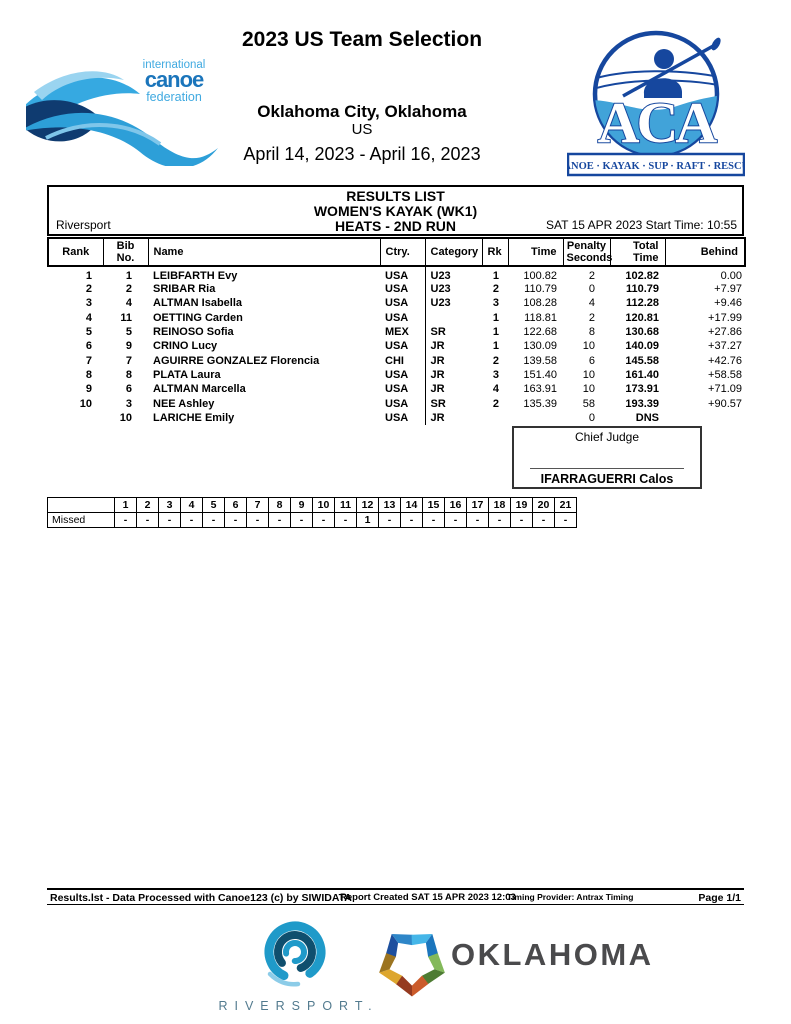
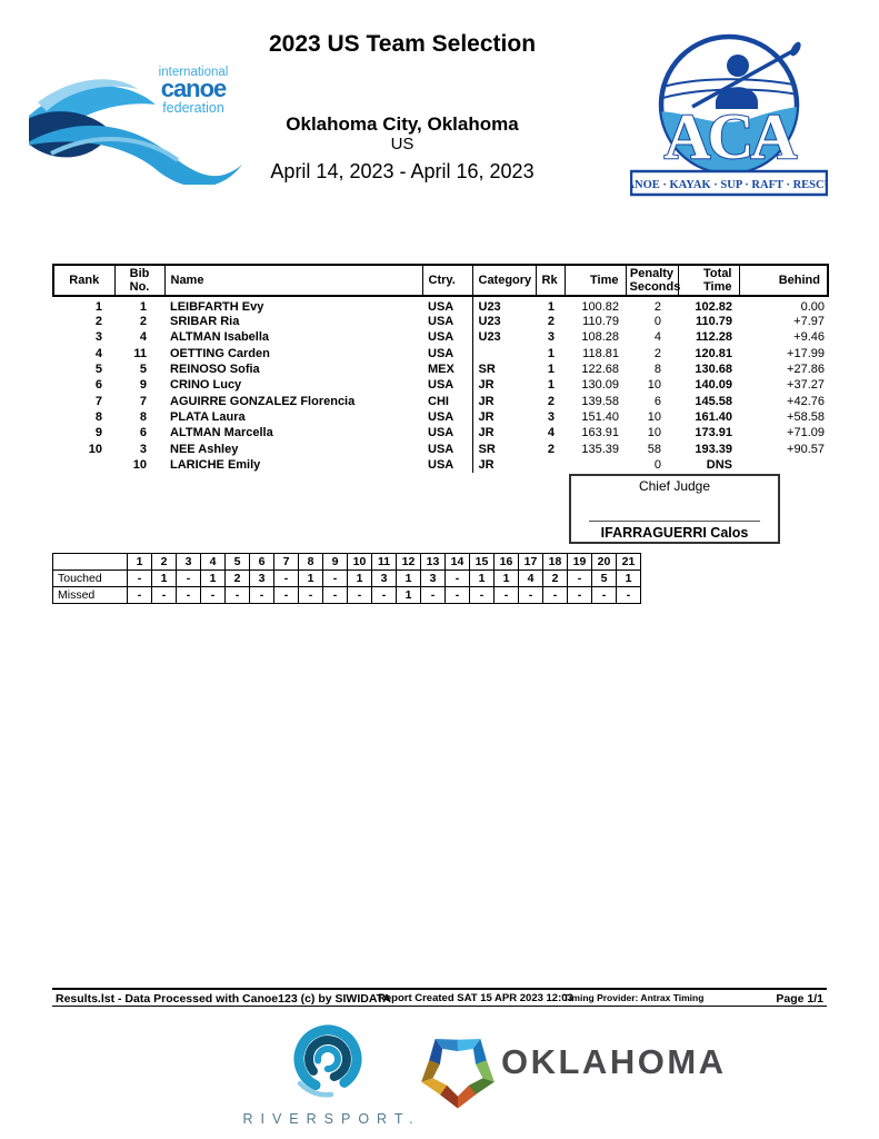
  2023 US Team Selection
  Oklahoma City, Oklahoma
  US
  April 14, 2023 - April 16, 2023
  international
  canoe
  federation
  ACA
  ANOE · KAYAK · SUP · RAFT · RESC
- RESULTS LIST
- WOMEN'S KAYAK (WK1)
- HEATS - 2ND RUN
- Riversport
- SAT 15 APR 2023 Start Time: 10:55
  Rank	Bib No.	Name	Ctry.	Category	Rk	Time	Penalty Seconds	Total Time	Behind
  1	1	LEIBFARTH Evy	USA	U23	1	100.82	2	102.82	0.00
  2	2	SRIBAR Ria	USA	U23	2	110.79	0	110.79	+7.97
  3	4	ALTMAN Isabella	USA	U23	3	108.28	4	112.28	+9.46
  4	11	OETTING Carden	USA		1	118.81	2	120.81	+17.99
  5	5	REINOSO Sofia	MEX	SR	1	122.68	8	130.68	+27.86
  6	9	CRINO Lucy	USA	JR	1	130.09	10	140.09	+37.27
  7	7	AGUIRRE GONZALEZ Florencia	CHI	JR	2	139.58	6	145.58	+42.76
  8	8	PLATA Laura	USA	JR	3	151.40	10	161.40	+58.58
  9	6	ALTMAN Marcella	USA	JR	4	163.91	10	173.91	+71.09
  10	3	NEE Ashley	USA	SR	2	135.39	58	193.39	+90.57
  	10	LARICHE Emily	USA	JR			0	DNS
  Chief Judge
  IFARRAGUERRI Calos
  	1	2	3	4	5	6	7	8	9	10	11	12	13	14	15	16	17	18	19	20	21
+ Touched	-	1	-	1	2	3	-	1	-	1	3	1	3	-	1	1	4	2	-	5	1
  Missed	-	-	-	-	-	-	-	-	-	-	-	1	-	-	-	-	-	-	-	-	-
  Results.lst - Data Processed with Canoe123 (c) by SIWIDATA
  Report Created SAT 15 APR 2023 12:03
  Timing Provider: Antrax Timing
  Page 1/1
  RIVERSPORT.
  OKLAHOMA
